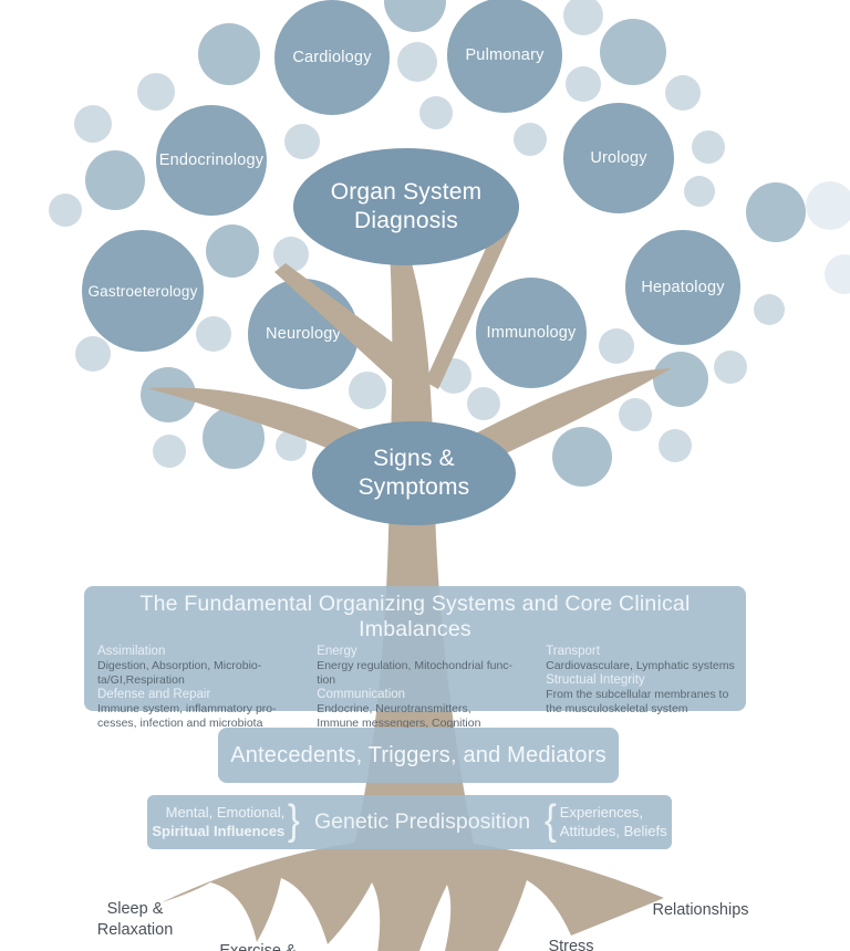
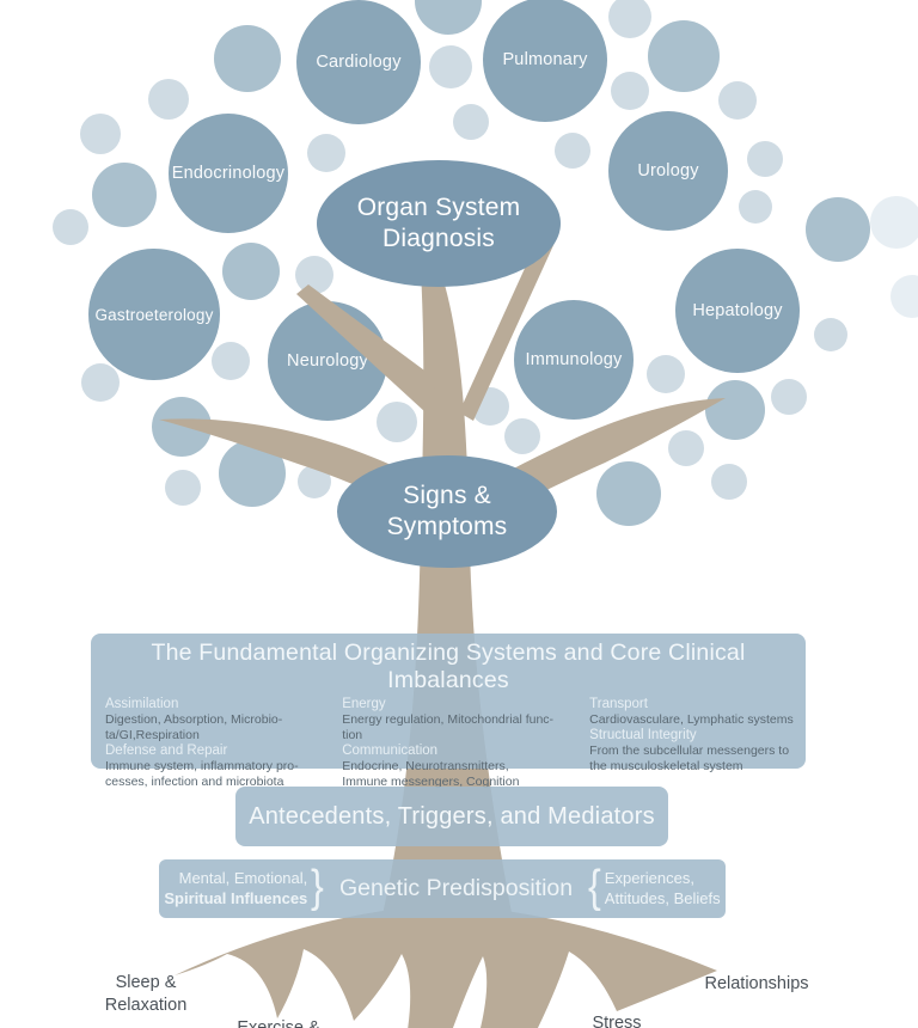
  Cardiology
  Pulmonary
  Endocrinology
  Urology
  Gastroeterology
  Hepatology
  Neurology
  Immunology
  Organ System
  Diagnosis
  Signs &
  Symptoms
  The Fundamental Organizing Systems and Core Clinical Imbalances
  Assimilation
  Digestion, Absorption, Microbio-
  ta/GI,Respiration
  Defense and Repair
  Immune system, inflammatory pro-
  cesses, infection and microbiota
  Energy
  Energy regulation, Mitochondrial func-
  tion
  Communication
  Endocrine, Neurotransmitters,
  Immune messengers, Cognition
  Transport
  Cardiovasculare, Lymphatic systems
  Structual Integrity
- From the subcellular membranes to
+ From the subcellular messengers to
  the musculoskeletal system
  Antecedents, Triggers, and Mediators
  Mental, Emotional,
  Spiritual Influences
  }
  Genetic Predisposition
  {
  Experiences,
  Attitudes, Beliefs
  Sleep &
  Relaxation
  Relationships
  Stress
